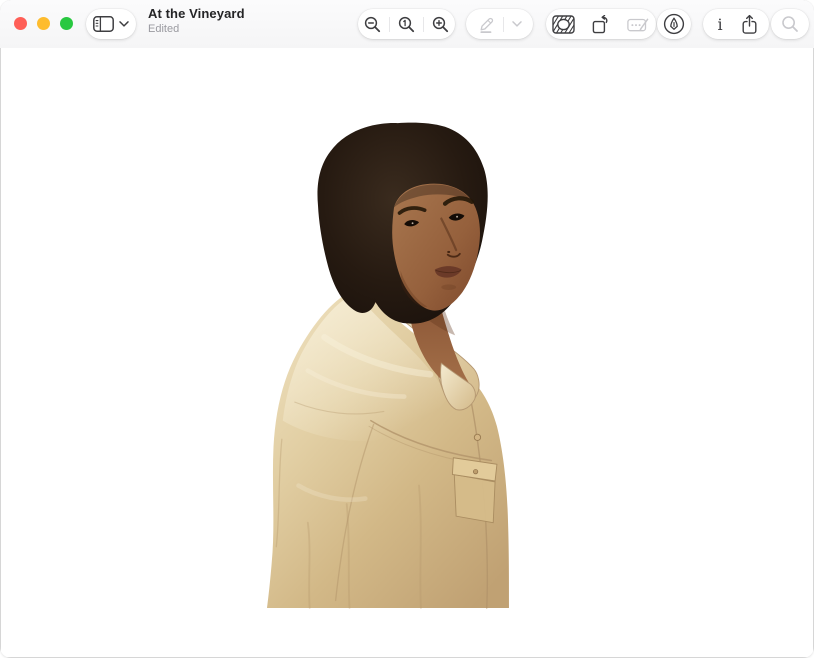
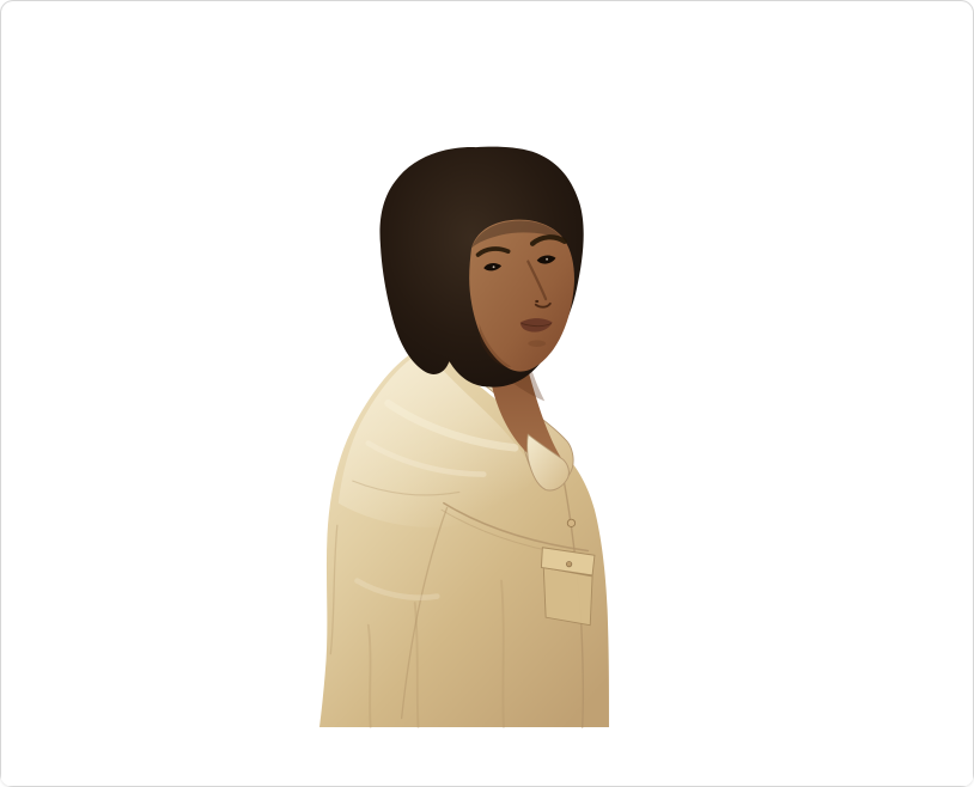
- At the Vineyard
- Edited
- i
